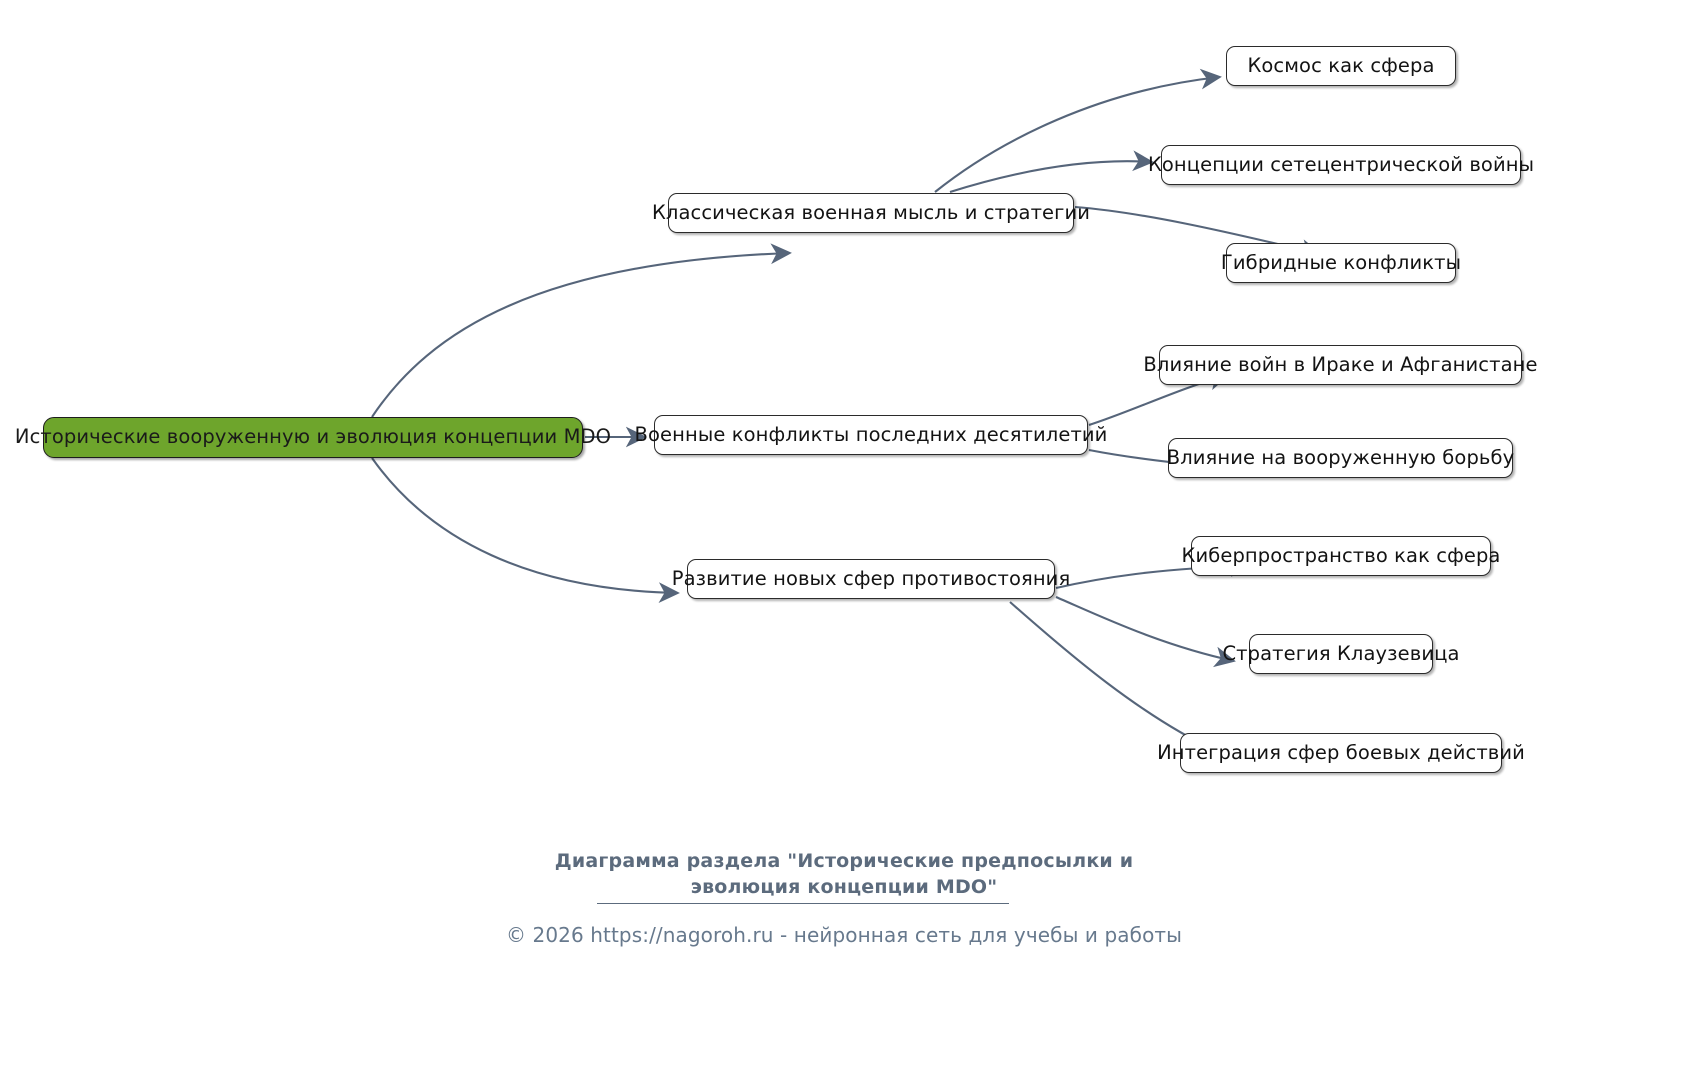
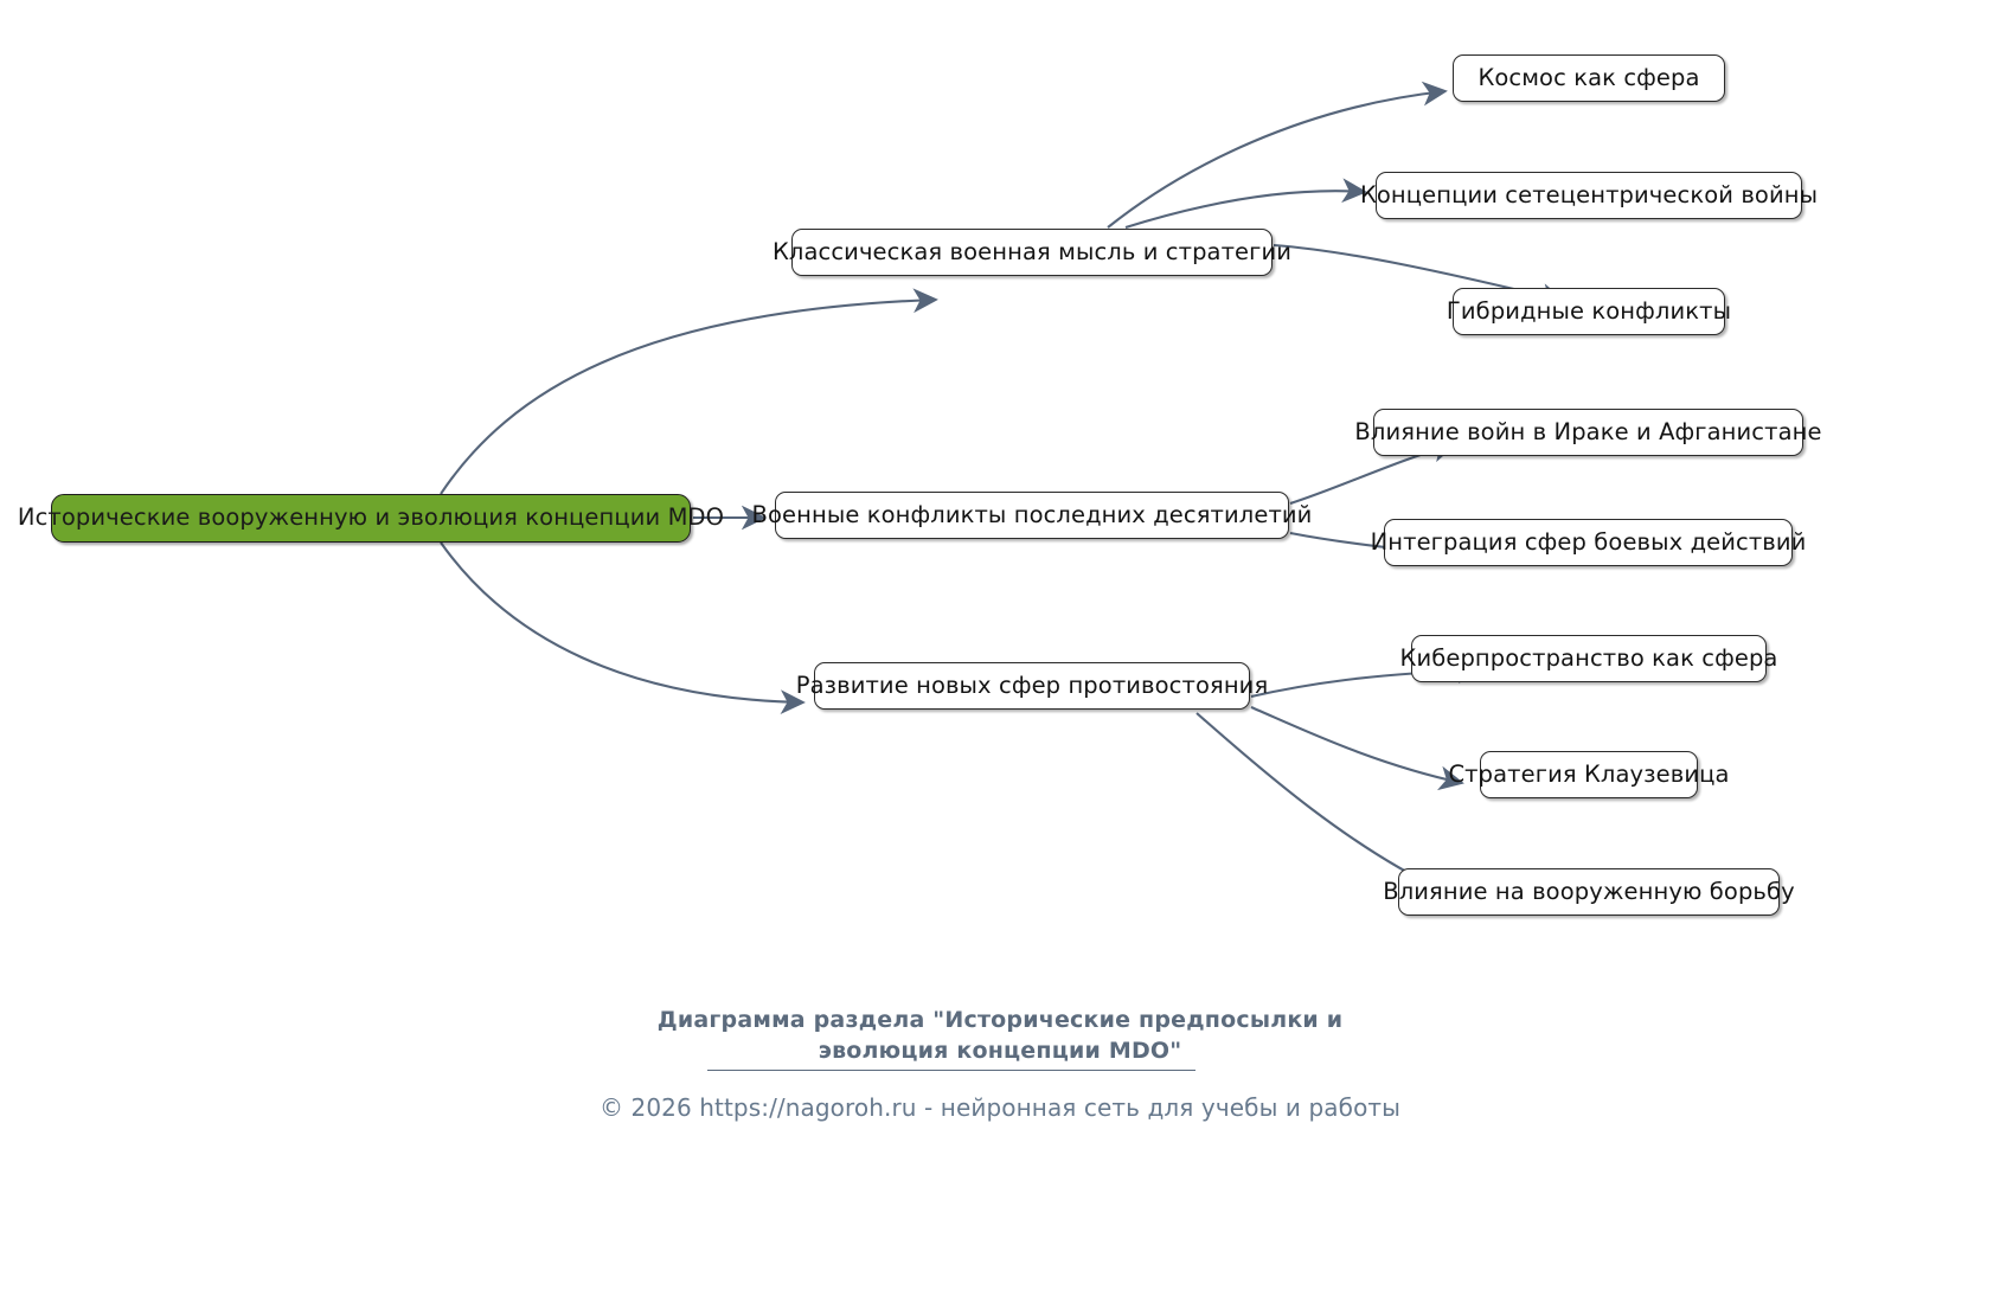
  Исторические вооруженную и эволюция концепции MDO
  Классическая военная мысль и стратегии
  Военные конфликты последних десятилетий
  Развитие новых сфер противостояния
  Космос как сфера
  Концепции сетецентрической войны
  Гибридные конфликты
  Влияние войн в Ираке и Афганистане
- Влияние на вооруженную борьбу
+ Интеграция сфер боевых действий
  Киберпространство как сфера
  Стратегия Клаузевица
- Интеграция сфер боевых действий
+ Влияние на вооруженную борьбу
  Диаграмма раздела "Исторические предпосылки и
  эволюция концепции MDO"
  © 2026 https://nagoroh.ru - нейронная сеть для учебы и работы
